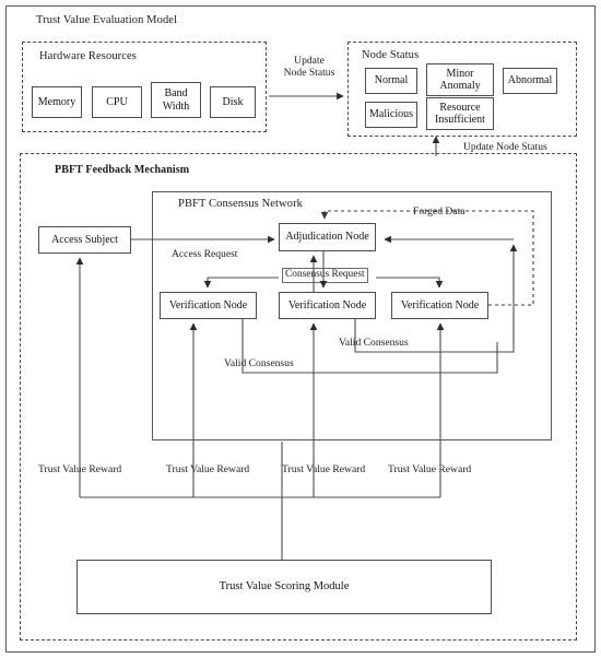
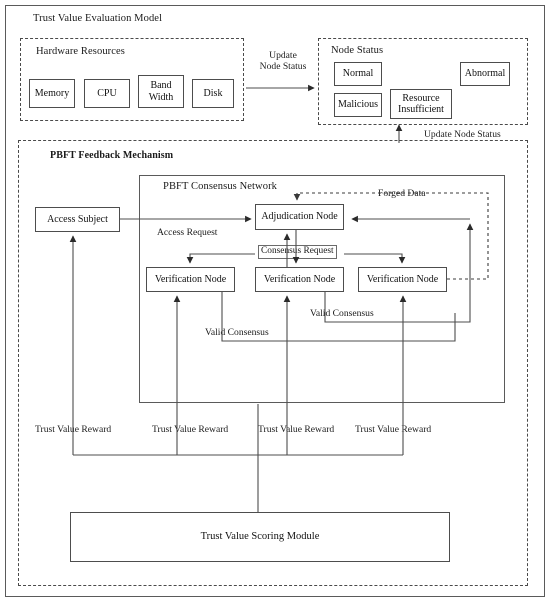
  Trust Value Evaluation Model
  Hardware Resources
  Memory
  CPU
  Band
  Width
  Disk
  Node Status
  Normal
- Minor
- Anomaly
  Abnormal
  Malicious
  Resource
  Insufficient
  Update
  Node Status
  Update Node Status
  PBFT Feedback Mechanism
  PBFT Consensus Network
  Access Subject
  Adjudication Node
  Verification Node
  Verification Node
  Verification Node
  Trust Value Scoring Module
  Access Request
  Consesus Request
  Valid Consensus
  Valid Consensus
  Trust Value Reward
  Trustalue Reward
  Trust Value Reward
  Trust Value Reward
